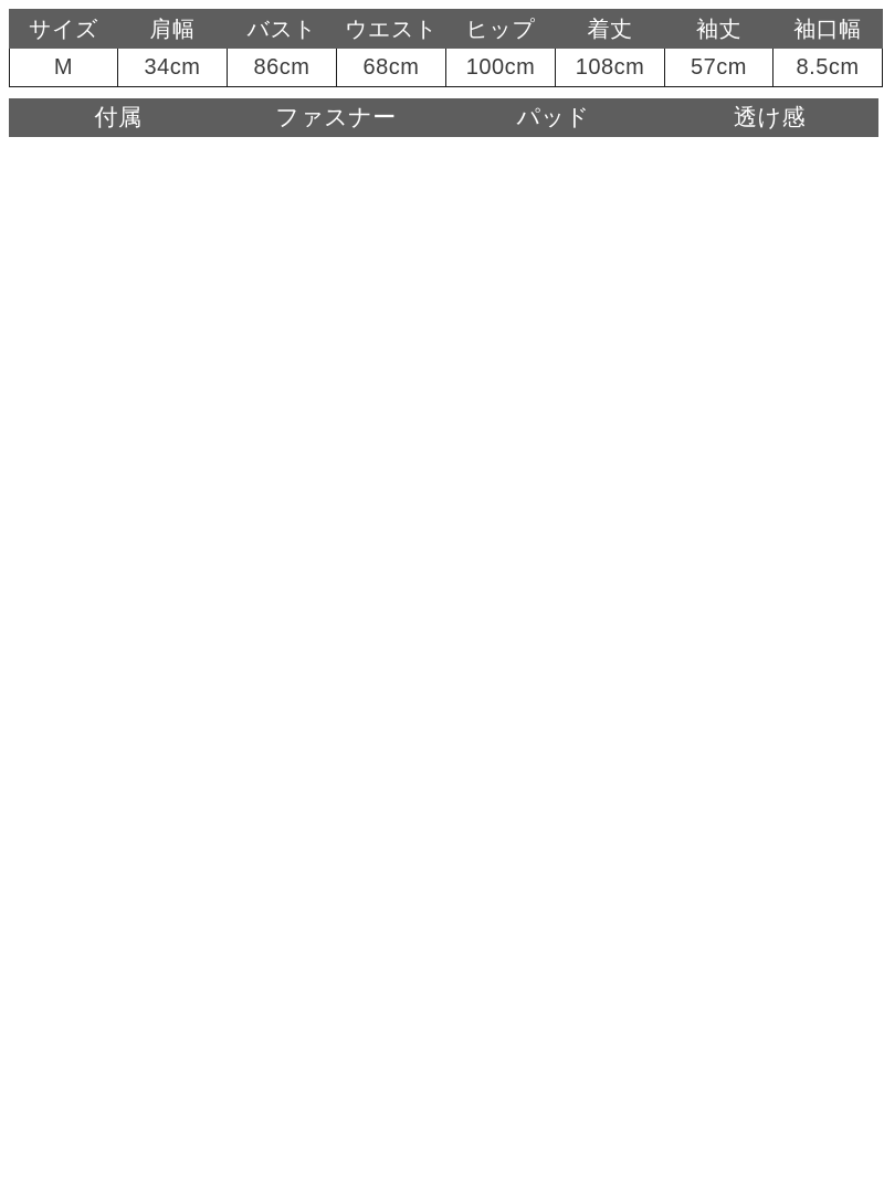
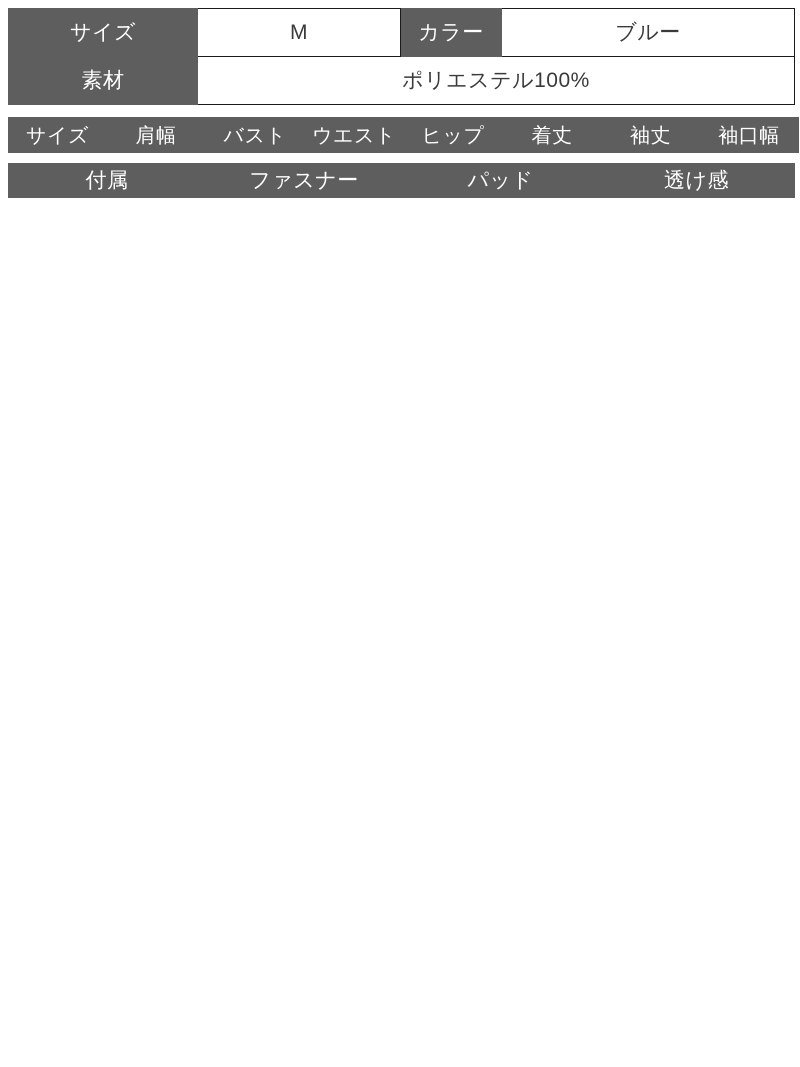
+ サイズ	M	カラー	ブルー
+ 素材	ポリエステル100%
  サイズ	肩幅	バスト	ウエスト	ヒップ	着丈	袖丈	袖口幅
- M	34cm	86cm	68cm	100cm	108cm	57cm	8.5cm
  付属	ファスナー	パッド	透け感
